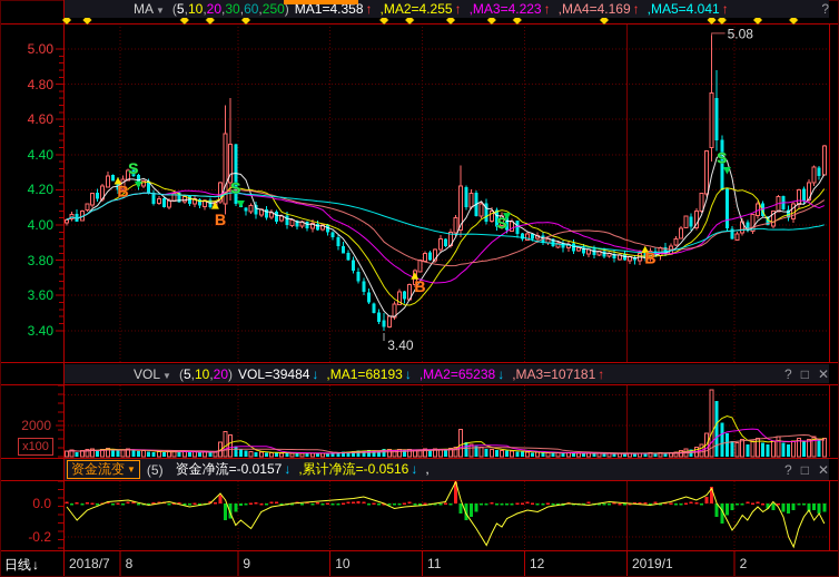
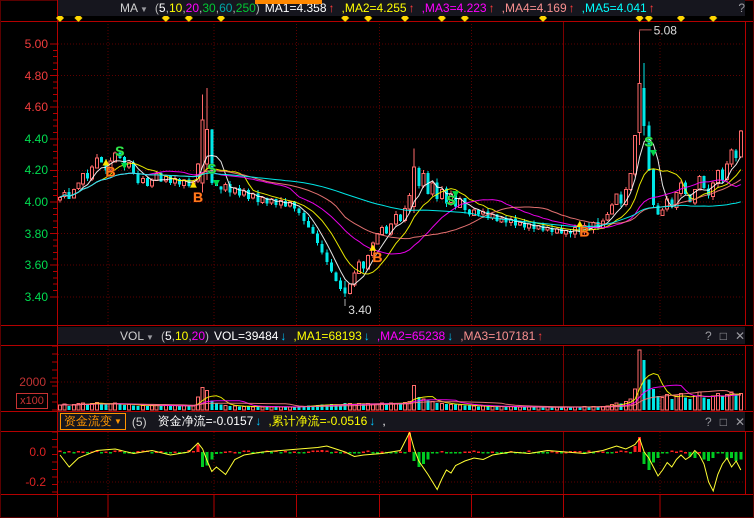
  B
  S
  B
  S
  B
  S
  B
  S
  5.08
  3.40
  MA ▼
  (5,10,20,30,60,250)
  MA1=4.358 ↑ ,MA2=4.255 ↑ ,MA3=4.223 ↑ ,MA4=4.169 ↑ ,MA5=4.041 ↑
  ?
  VOL ▼
  (5,10,20)
  VOL=39484 ↓ ,MA1=68193 ↓ ,MA2=65238 ↓ ,MA3=107181 ↑
  ? □ ✕
  资金流变
  ▼
  (5)
  资金净流=-0.0157 ↓ ,累计净流=-0.0516 ↓ ,
  ? □ ✕
  5.00
  4.80
  4.60
  4.40
  4.20
  4.00
  3.80
  3.60
  3.40
  2000
  x100
  0.0
  -0.2
- 日线↓
- 2018/7
- 8
- 9
- 10
- 11
- 12
- 2019/1
- 2
